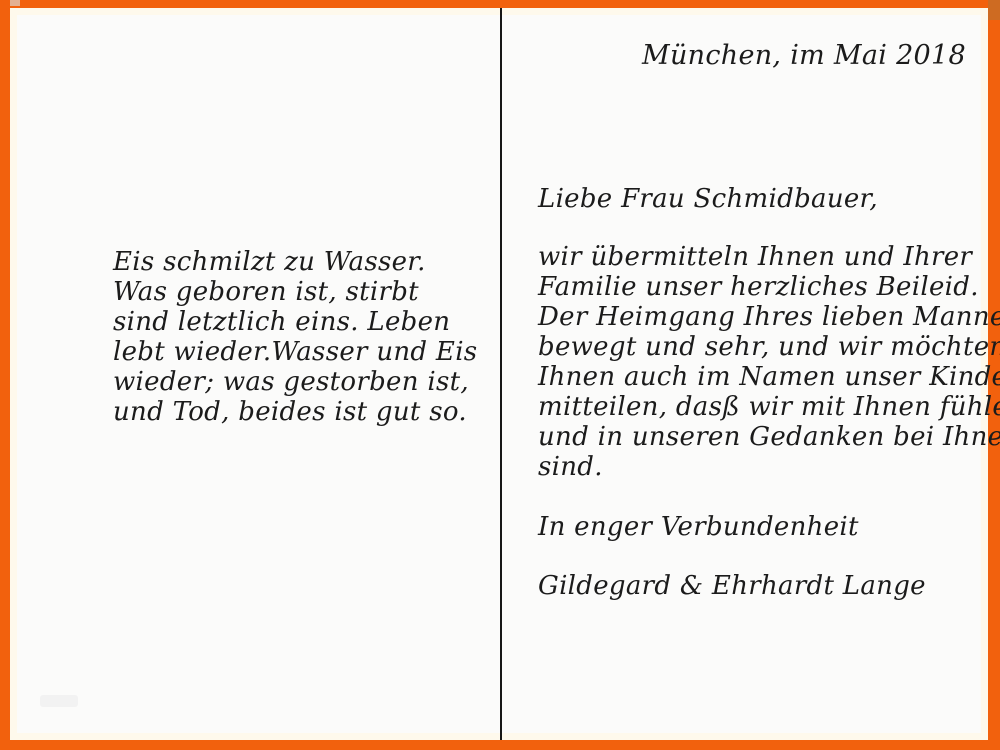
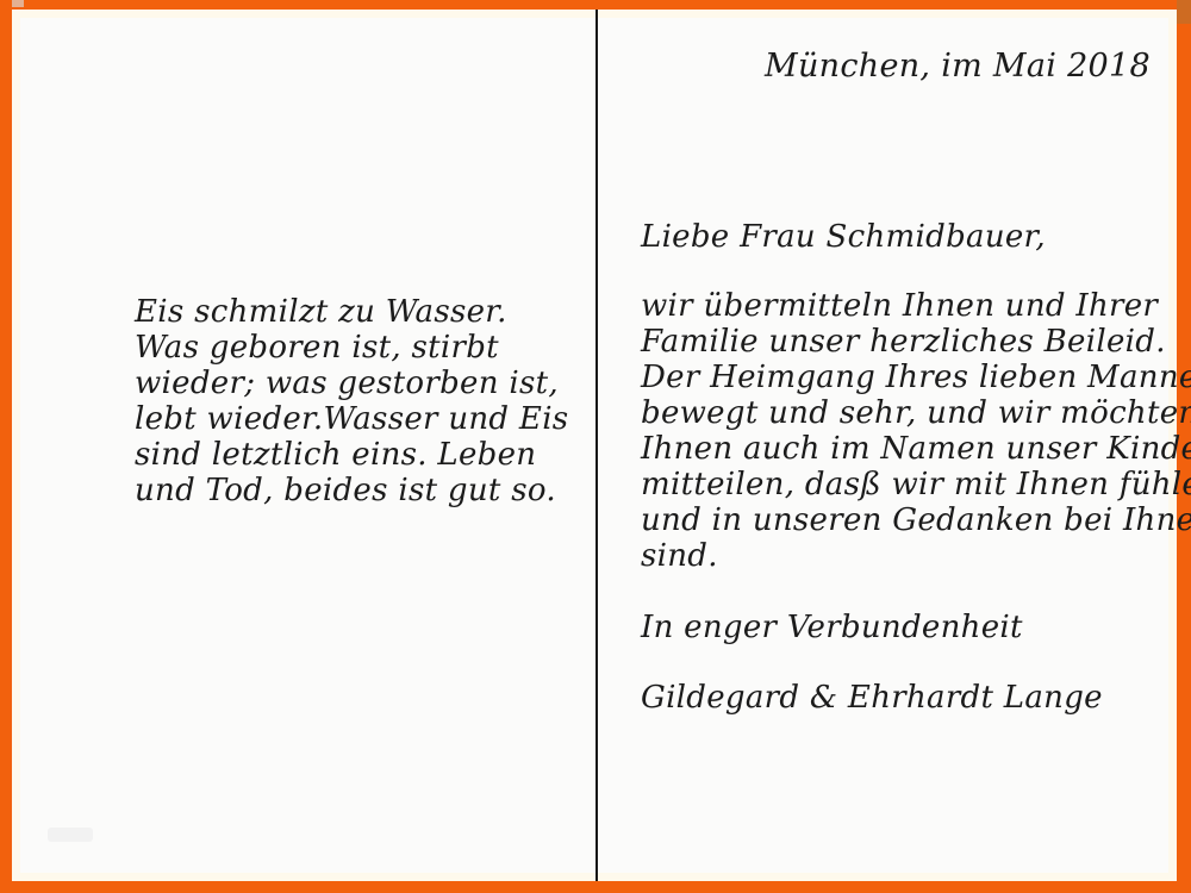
  Eis schmilzt zu Wasser.
  Was geboren ist, stirbt
- sind letztlich eins. Leben
+ wieder; was gestorben ist,
  lebt wieder.Wasser und Eis
- wieder; was gestorben ist,
+ sind letztlich eins. Leben
  und Tod, beides ist gut so.
  München, im Mai 2018
  Liebe Frau Schmidbauer,
  wir übermitteln Ihnen und Ihrer
  Familie unser herzliches Beileid.
  Der Heimgang Ihres lieben Manne
  bewegt und sehr, und wir möchten
  Ihnen auch im Namen unser Kinde
  mitteilen, dasß wir mit Ihnen fühl
  und in unseren Gedanken bei Ihne
  sind.
  In enger Verbundenheit
  Gildegard & Ehrhardt Lange
